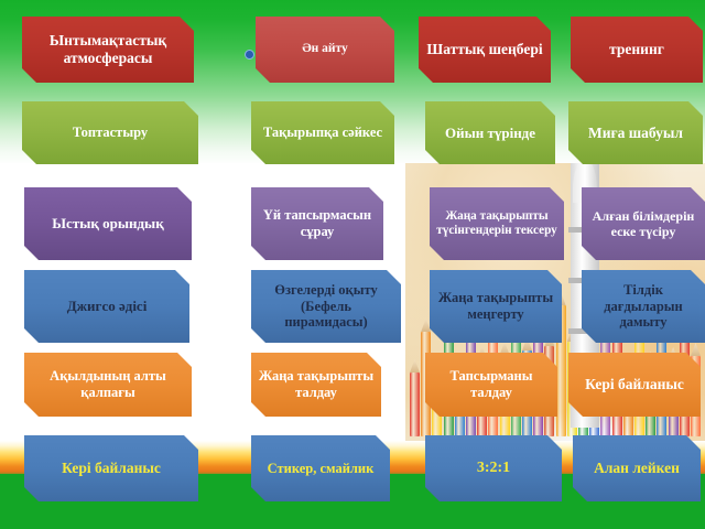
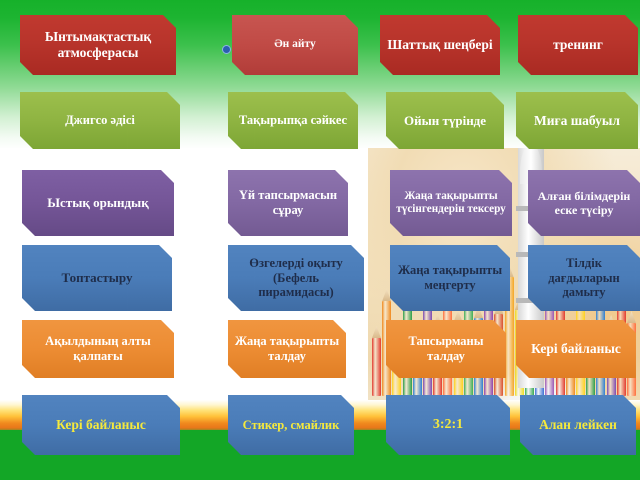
  Ынтымақтастық атмосферасы
  Ән айту
  Шаттық шеңбері
  тренинг
- Топтастыру
+ Джигсо әдісі
  Тақырыпқа сәйкес
  Ойын түрінде
  Миға шабуыл
  Ыстық орындық
  Үй тапсырмасын сұрау
  Жаңа тақырыпты түсінгендерін тексеру
  Алған білімдерін еске түсіру
- Джигсо әдісі
+ Топтастыру
  Өзгелерді оқыту (Бефель пирамидасы)
  Жаңа тақырыпты меңгерту
  Тілдік дағдыларын дамыту
  Ақылдының алты қалпағы
  Жаңа тақырыпты талдау
  Тапсырманы талдау
  Кері байланыс
  Кері байланыс
  Стикер, смайлик
  3:2:1
  Алан лейкен
